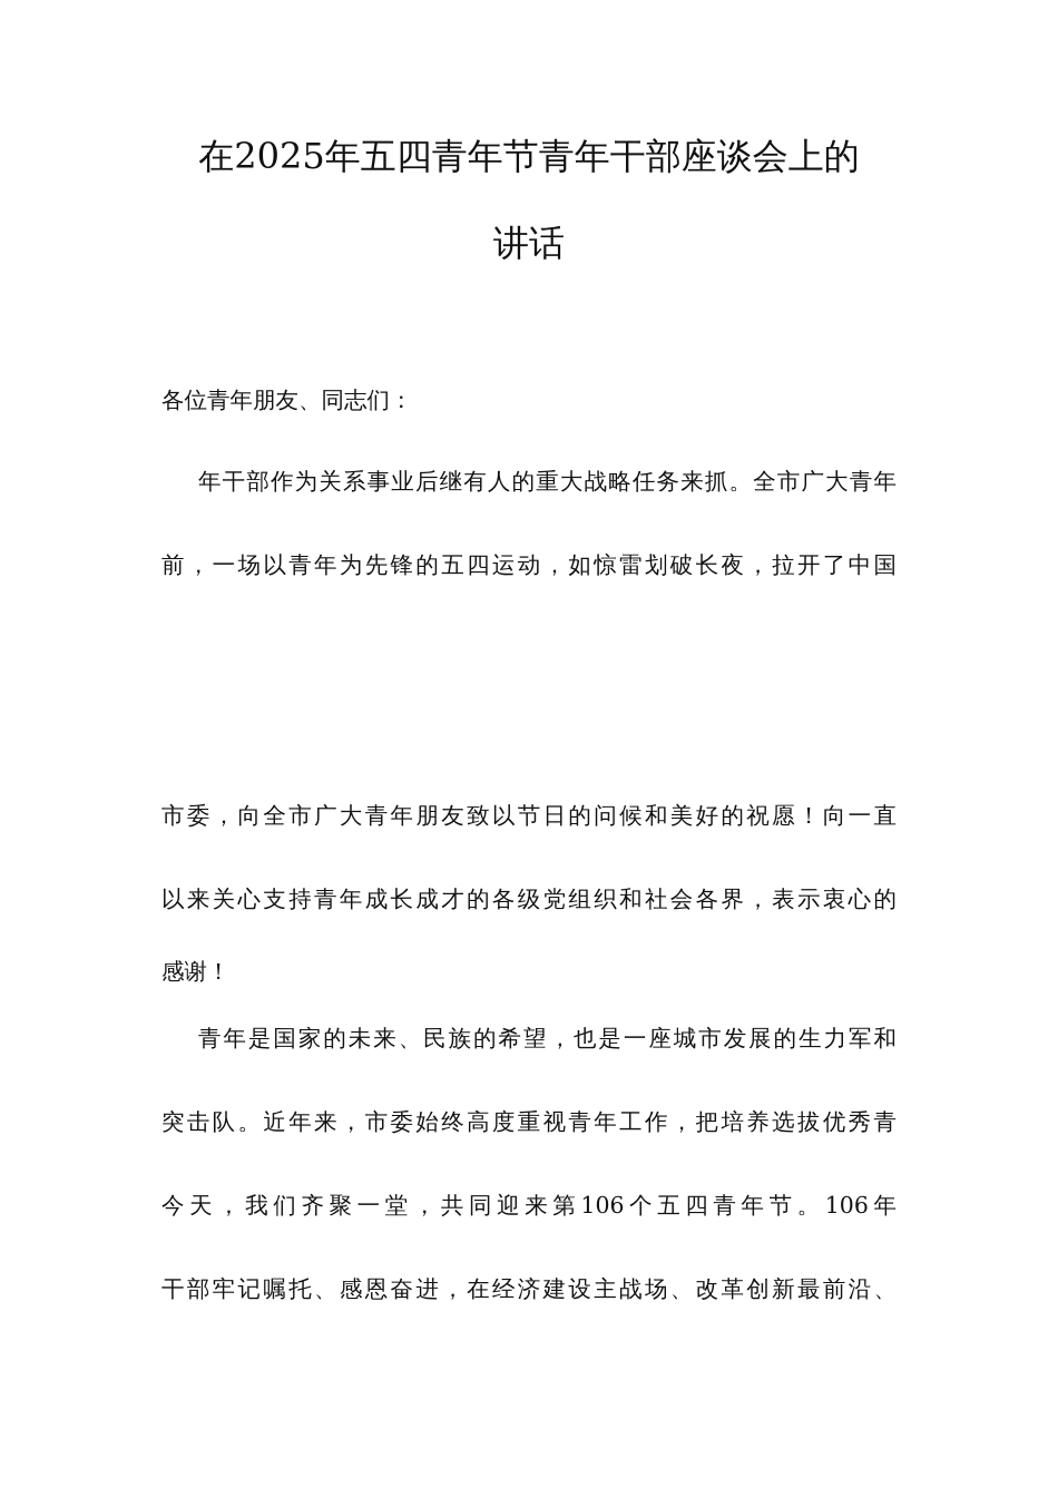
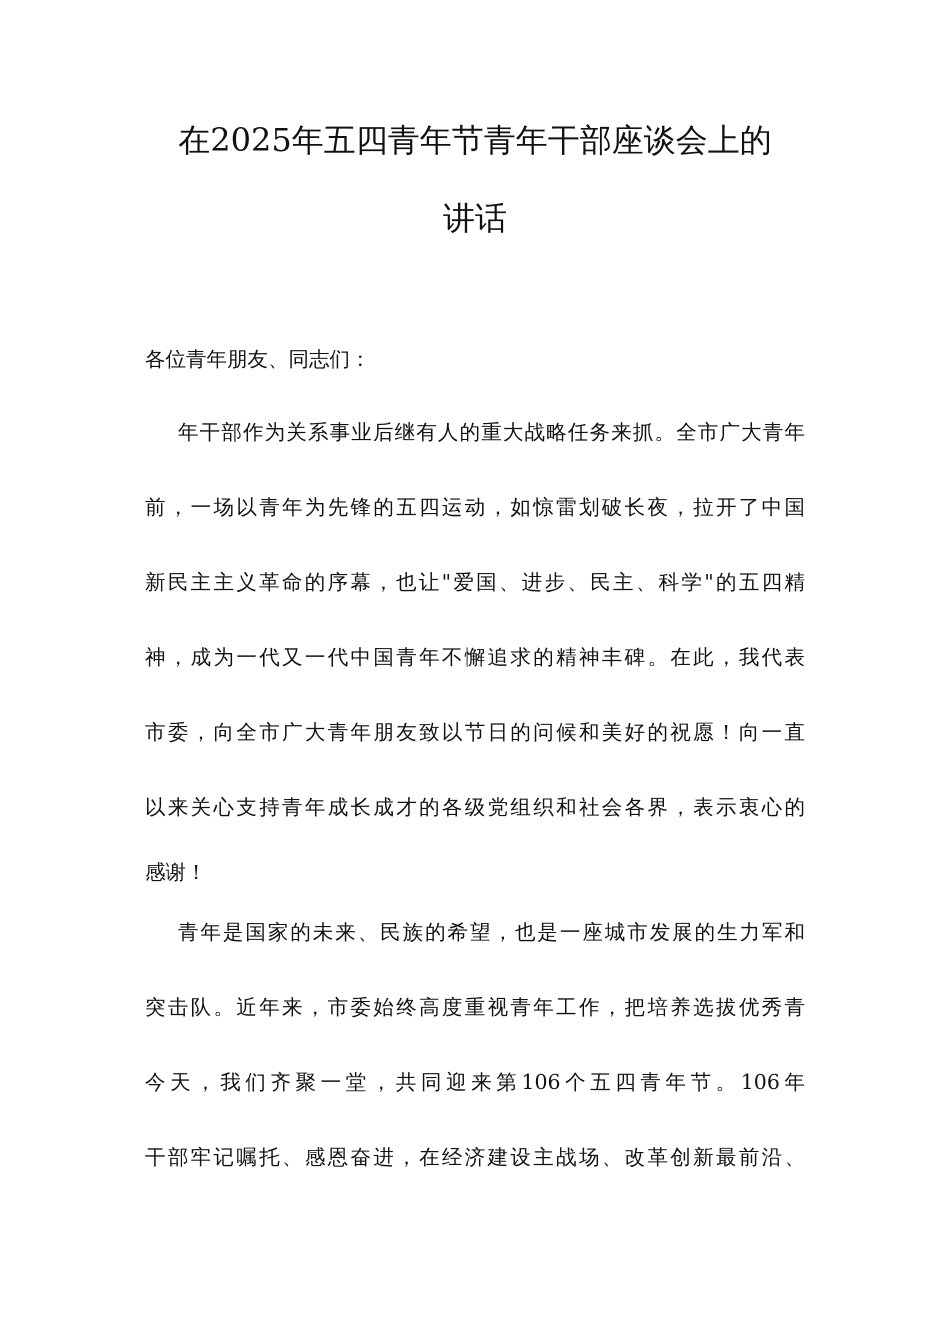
  在2025年五四青年节青年干部座谈会上的
  讲话
  各位青年朋友、同志们：
  年干部作为关系事业后继有人的重大战略任务来抓。全市广大青年
  前，一场以青年为先锋的五四运动，如惊雷划破长夜，拉开了中国
+ 新民主主义革命的序幕，也让"爱国、进步、民主、科学"的五四精
+ 神，成为一代又一代中国青年不懈追求的精神丰碑。在此，我代表
  市委，向全市广大青年朋友致以节日的问候和美好的祝愿！向一直
  以来关心支持青年成长成才的各级党组织和社会各界，表示衷心的
  感谢！
  青年是国家的未来、民族的希望，也是一座城市发展的生力军和
  突击队。近年来，市委始终高度重视青年工作，把培养选拔优秀青
  今天，我们齐聚一堂，共同迎来第106个五四青年节。106年
  干部牢记嘱托、感恩奋进，在经济建设主战场、改革创新最前沿、
